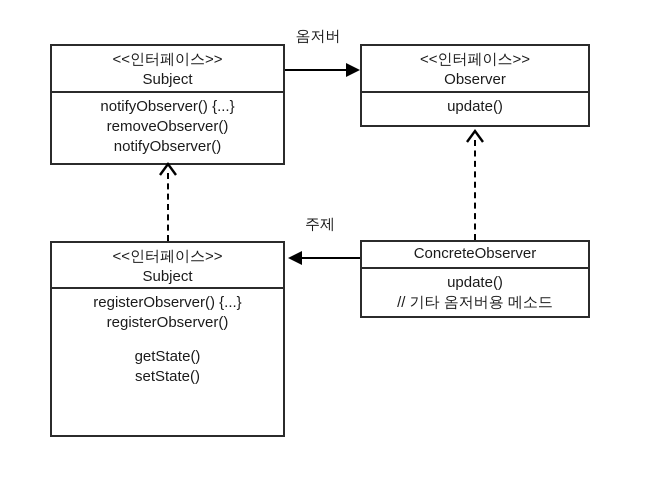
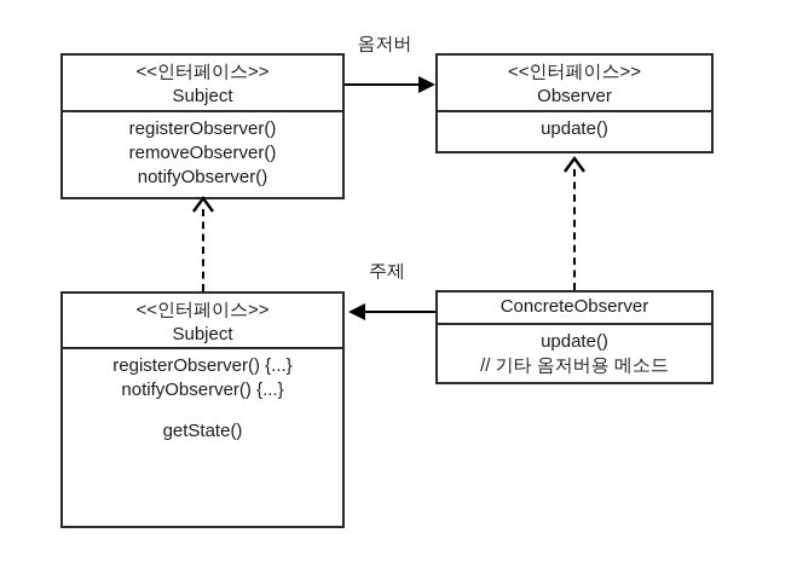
  <<인터페이스>>
  Subject
- notifyObserver() {...}
+ registerObserver()
  removeObserver()
  notifyObserver()
  <<인터페이스>>
  Observer
  update()
  <<인터페이스>>
  Subject
  registerObserver() {...}
- registerObserver()
+ notifyObserver() {...}
  getState()
- setState()
  ConcreteObserver
  update()
  // 기타 옴저버용 메소드
  옴저버
  주제
